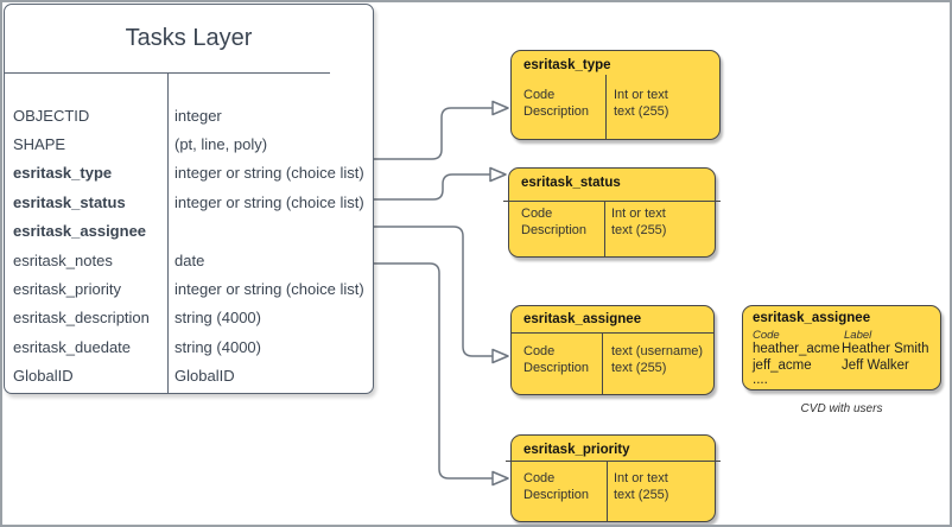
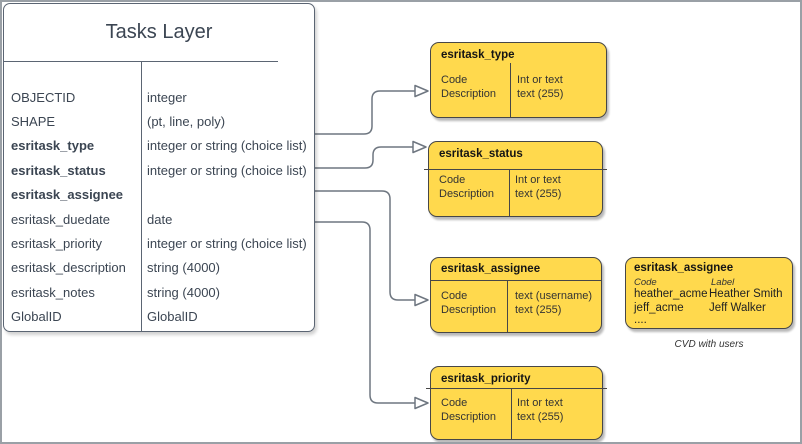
  Tasks Layer
  OBJECTID
  integer
  SHAPE
  (pt, line, poly)
  esritask_type
  integer or string (choice list)
  esritask_status
  integer or string (choice list)
  esritask_assignee
- esritask_notes
+ esritask_duedate
  date
  esritask_priority
  integer or string (choice list)
  esritask_description
  string (4000)
- esritask_duedate
+ esritask_notes
  string (4000)
  GlobalID
  GlobalID
  esritask_type
  Code
  Description
  Int or text
  text (255)
  esritask_status
  Code
  Description
  Int or text
  text (255)
  esritask_assignee
  Code
  Description
  text (username)
  text (255)
  esritask_priority
  Code
  Description
  Int or text
  text (255)
  esritask_assignee
  Code
  Label
  heather_acme
  Heather Smith
  jeff_acme
  Jeff Walker
  ....
  CVD with users
